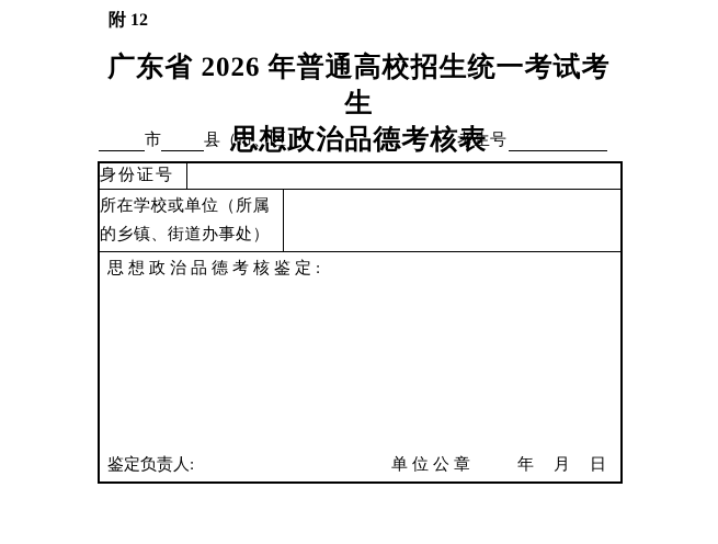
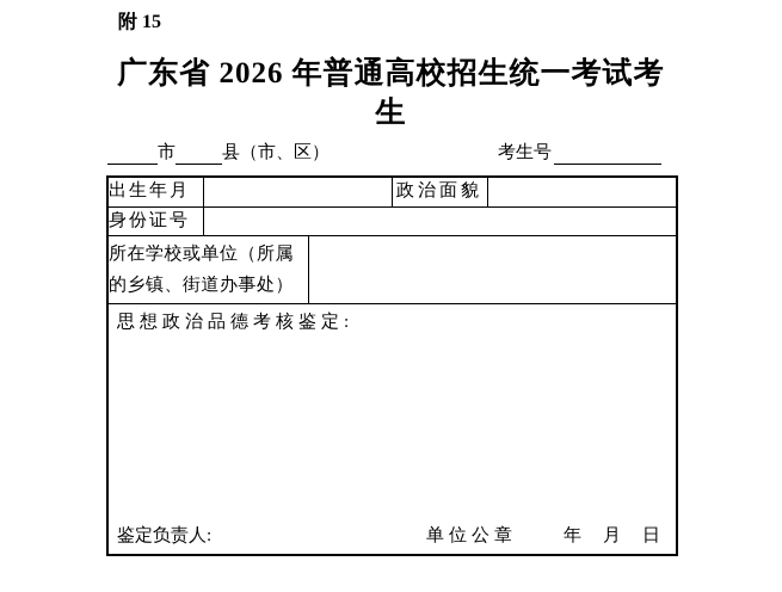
- 附 12
+ 附 15
  广东省 2026 年普通高校招生统一考试考生
- 思想政治品德考核表
  市 县（市、区）
  考生号
+ 出生年月		政治面貌
  身份证号
  所在学校或单位（所属 的乡镇、街道办事处）
  思想政治品德考核鉴定: 鉴定负责人: 单位公章 年 月 日
